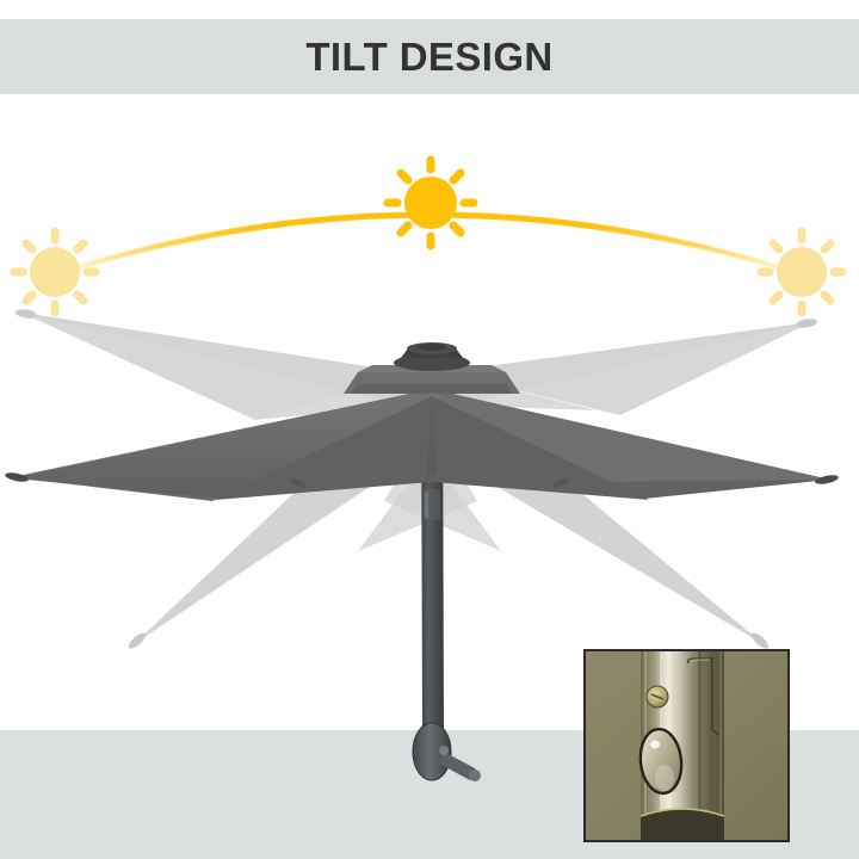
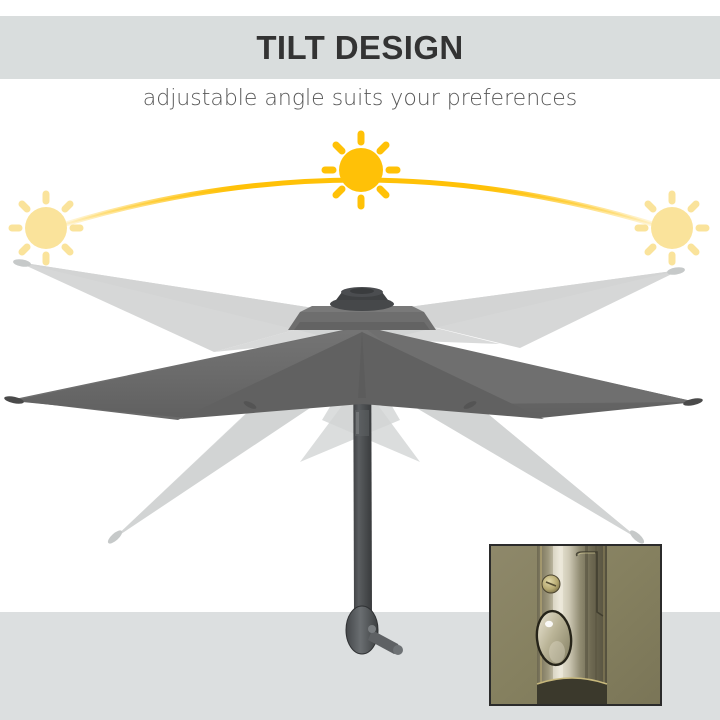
  TILT DESIGN
+ adjustable angle suits your preferences
